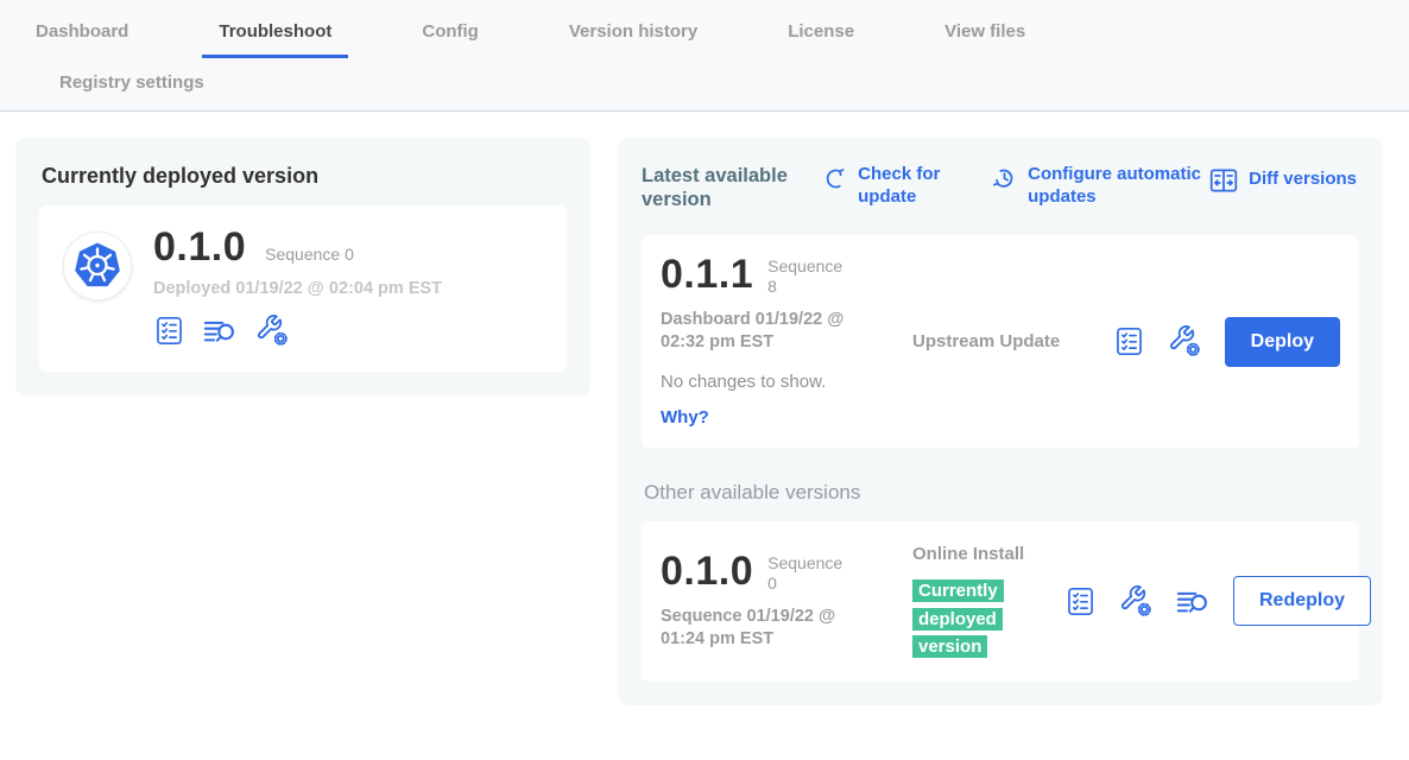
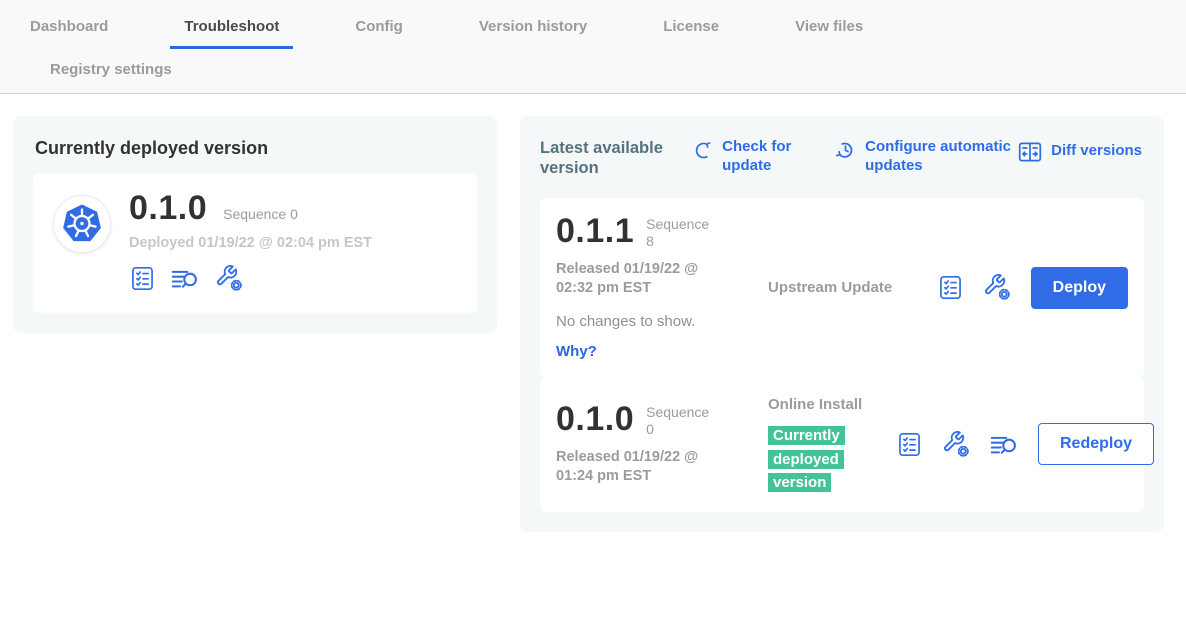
  Dashboard
  Troubleshoot
  Config
  Version history
  License
  View files
  Registry settings
  Currently deployed version
  0.1.0
  Sequence 0
  Deployed 01/19/22 @ 02:04 pm EST
  Latest available version
  Check for update
  Configure automatic updates
  Diff versions
  0.1.1
  Sequence 8
- Dashboard 01/19/22 @ 02:32 pm EST
+ Released 01/19/22 @ 02:32 pm EST
  No changes to show.
  Why?
  Upstream Update
  Deploy
- Other available versions
  0.1.0
  Sequence 0
- Sequence 01/19/22 @ 01:24 pm EST
+ Released 01/19/22 @ 01:24 pm EST
  Online Install
  Currently deployed version
  Redeploy
